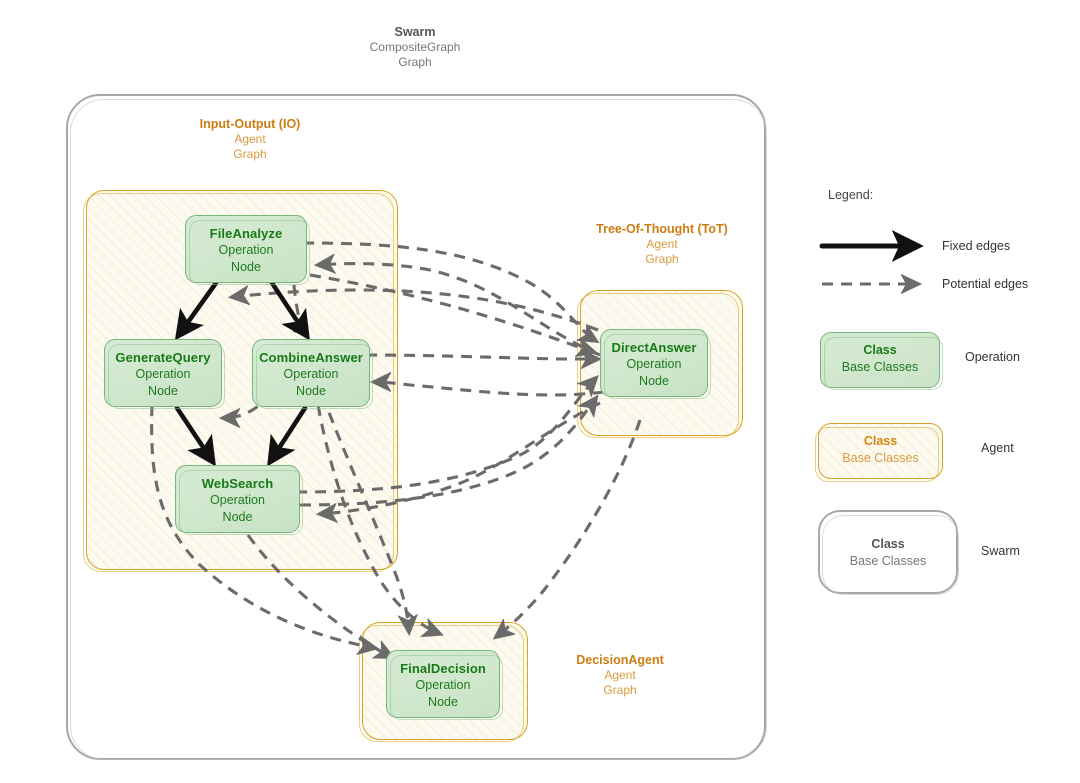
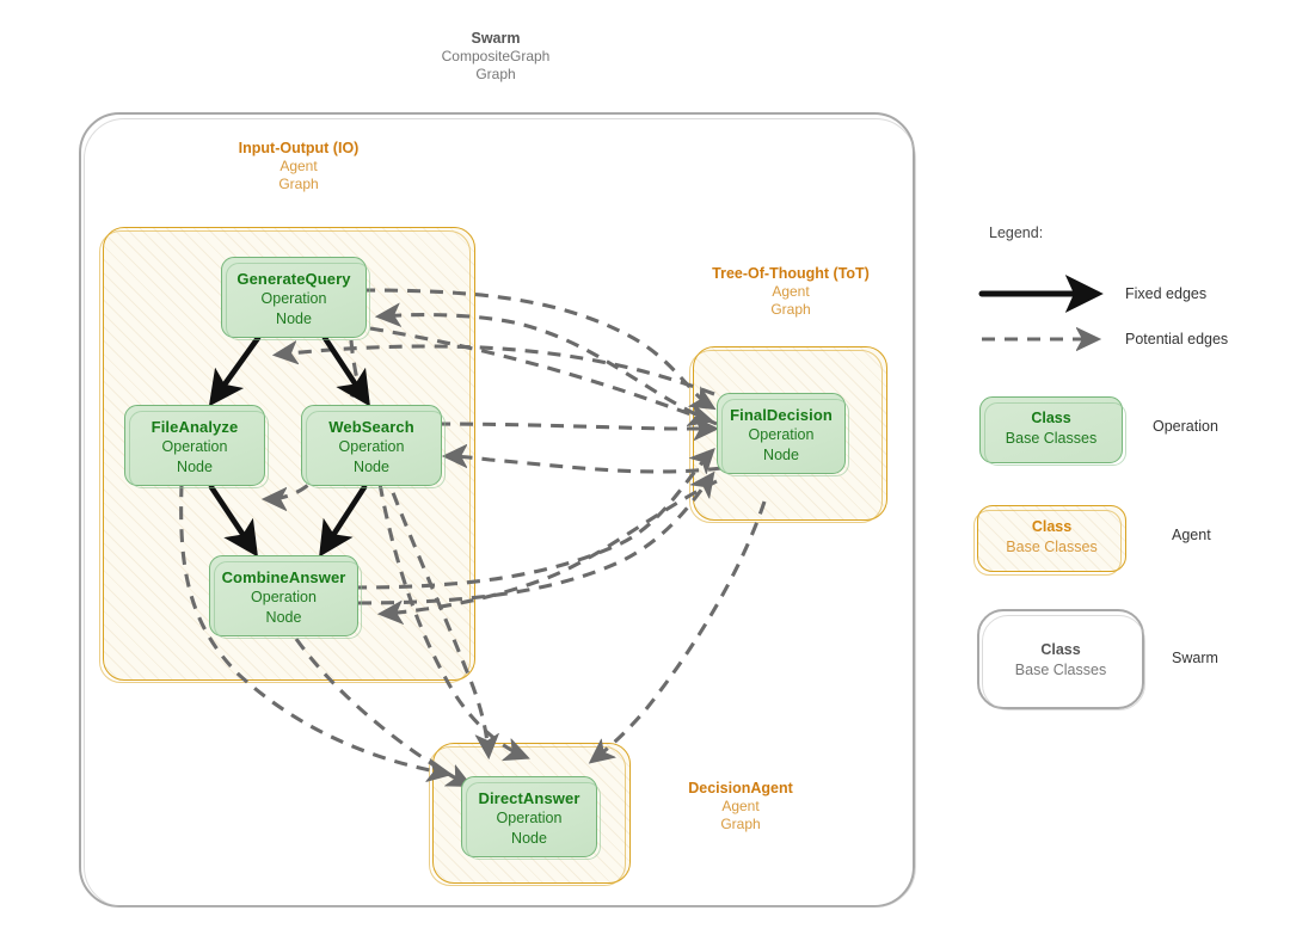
  Swarm
  CompositeGraph
  Graph
  Input-Output (IO)
  Agent
  Graph
  Tree-Of-Thought (ToT)
  Agent
  Graph
  DecisionAgent
  Agent
  Graph
- FileAnalyze
+ GenerateQuery
  Operation
  Node
- GenerateQuery
+ FileAnalyze
  Operation
  Node
- CombineAnswer
+ WebSearch
  Operation
  Node
- WebSearch
+ CombineAnswer
  Operation
  Node
- DirectAnswer
+ FinalDecision
  Operation
  Node
- FinalDecision
+ DirectAnswer
  Operation
  Node
  Legend:
  Fixed edges
  Potential edges
  Class
  Base Classes
  Operation
  Class
  Base Classes
  Agent
  Class
  Base Classes
  Swarm
